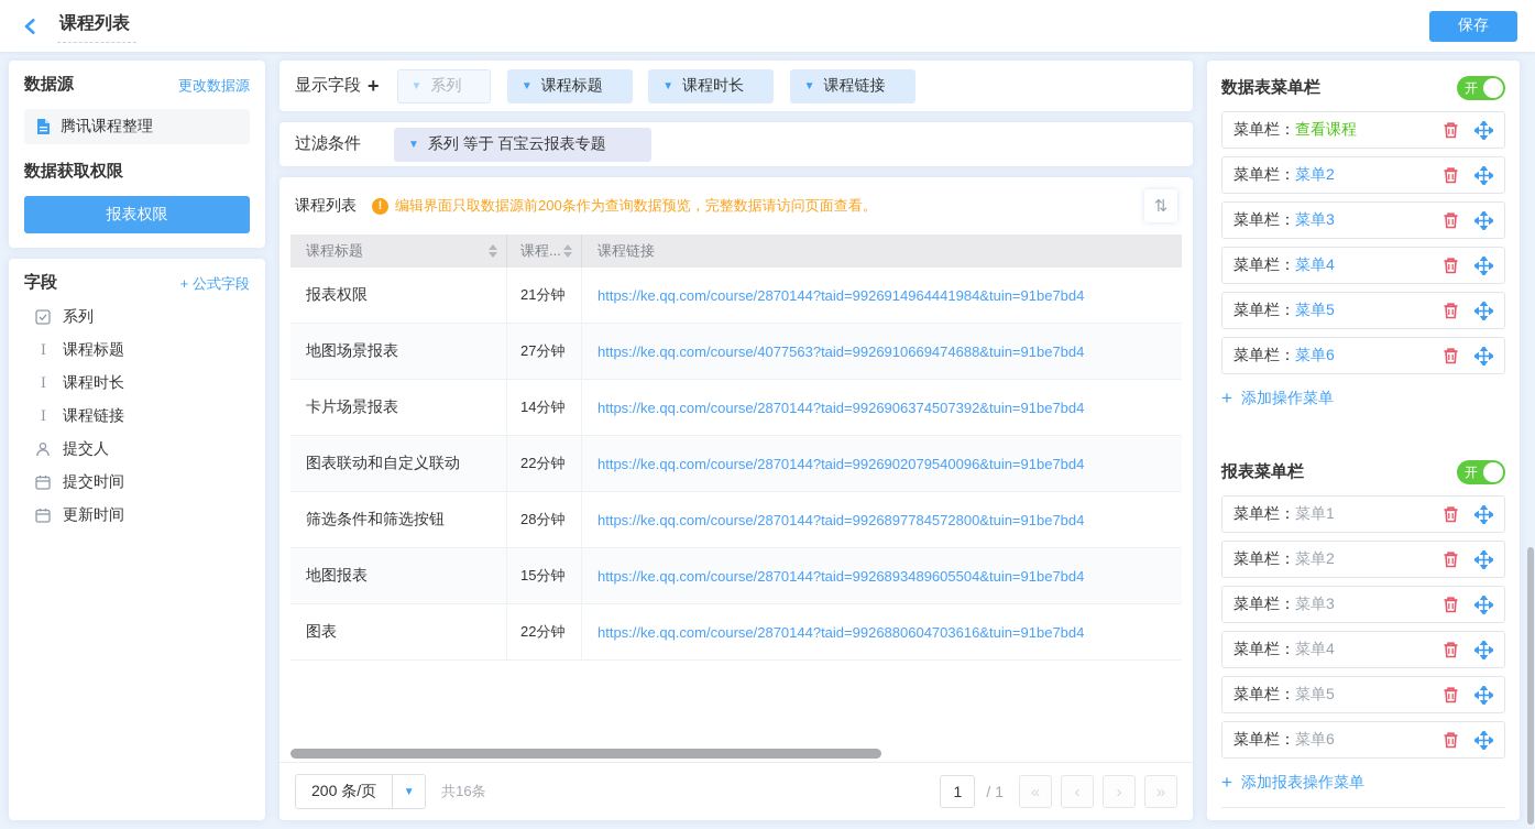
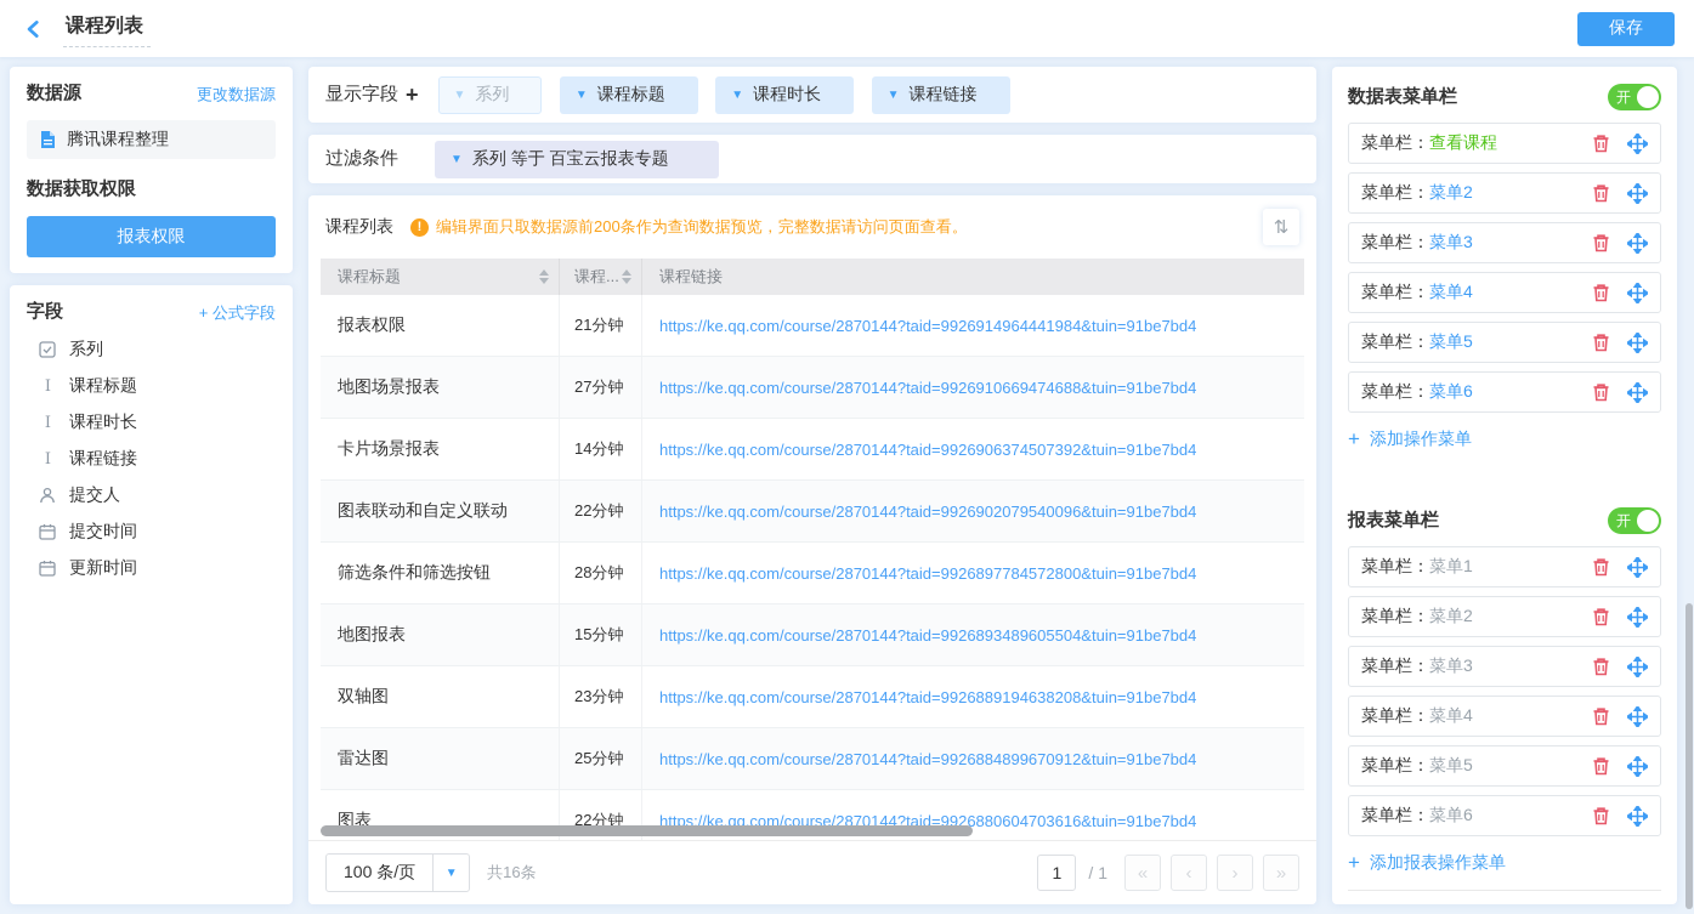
  课程列表
  保存
  数据源
  更改数据源
  腾讯课程整理
  数据获取权限
  报表权限
  字段
  + 公式字段
  系列
  I
  课程标题
  I
  课程时长
  I
  课程链接
  提交人
  提交时间
  更新时间
  显示字段
  +
  ▼
  系列
  ▼
  课程标题
  ▼
  课程时长
  ▼
  课程链接
  过滤条件
  ▼
  系列 等于 百宝云报表专题
  课程列表
  !
  编辑界面只取数据源前200条作为查询数据预览，完整数据请访问页面查看。
  ⇅
  课程标题
  课程...
  课程链接
  报表权限
  21分钟
  https://ke.qq.com/course/2870144?taid=9926914964441984&tuin=91be7bd4
  地图场景报表
  27分钟
- https://ke.qq.com/course/4077563?taid=9926910669474688&tuin=91be7bd4
+ https://ke.qq.com/course/2870144?taid=9926910669474688&tuin=91be7bd4
  卡片场景报表
  14分钟
  https://ke.qq.com/course/2870144?taid=9926906374507392&tuin=91be7bd4
  图表联动和自定义联动
  22分钟
  https://ke.qq.com/course/2870144?taid=9926902079540096&tuin=91be7bd4
  筛选条件和筛选按钮
  28分钟
  https://ke.qq.com/course/2870144?taid=9926897784572800&tuin=91be7bd4
  地图报表
  15分钟
  https://ke.qq.com/course/2870144?taid=9926893489605504&tuin=91be7bd4
+ 双轴图
+ 23分钟
+ https://ke.qq.com/course/2870144?taid=9926889194638208&tuin=91be7bd4
+ 雷达图
+ 25分钟
+ https://ke.qq.com/course/2870144?taid=9926884899670912&tuin=91be7bd4
  图表
  22分钟
  https://ke.qq.com/course/2870144?taid=9926880604703616&tuin=91be7bd4
- 200 条/页
+ 100 条/页
  ▼
  共16条
  1
  / 1
  «
  ‹
  ›
  »
  数据表菜单栏
  开
  菜单栏：
  查看课程
  菜单栏：
  菜单2
  菜单栏：
  菜单3
  菜单栏：
  菜单4
  菜单栏：
  菜单5
  菜单栏：
  菜单6
  +
  添加操作菜单
  报表菜单栏
  开
  菜单栏：
  菜单1
  菜单栏：
  菜单2
  菜单栏：
  菜单3
  菜单栏：
  菜单4
  菜单栏：
  菜单5
  菜单栏：
  菜单6
  +
  添加报表操作菜单
